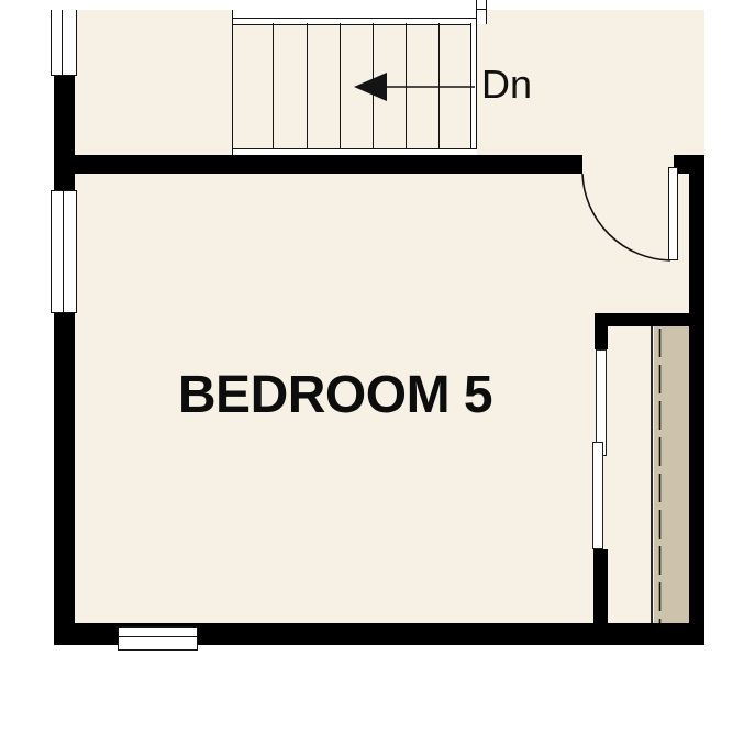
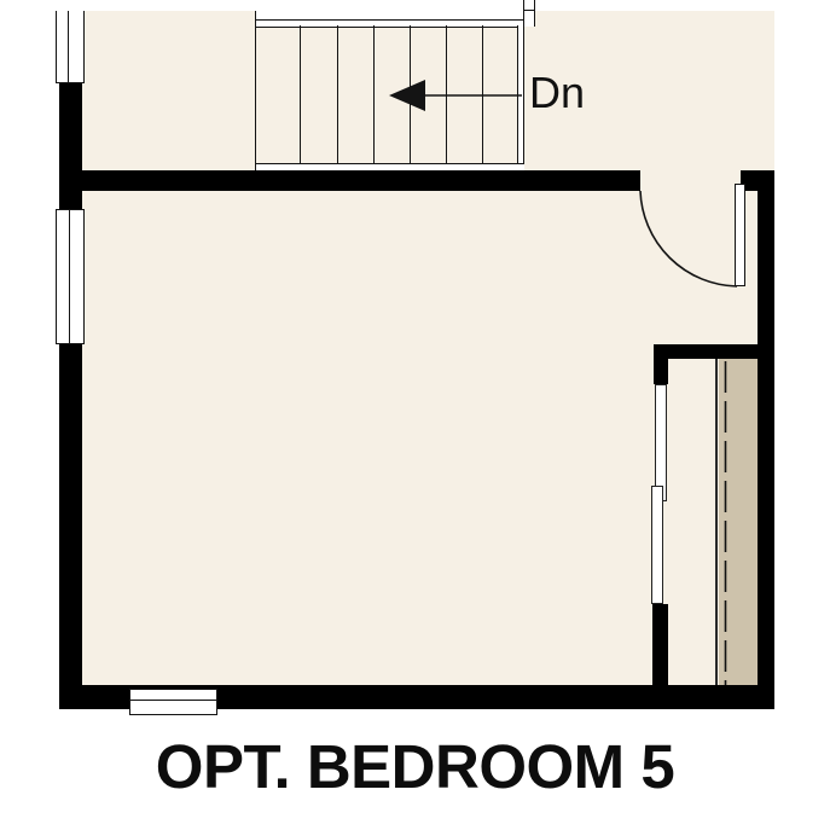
- BEDROOM 5
  Dn
+ OPT. BEDROOM 5
